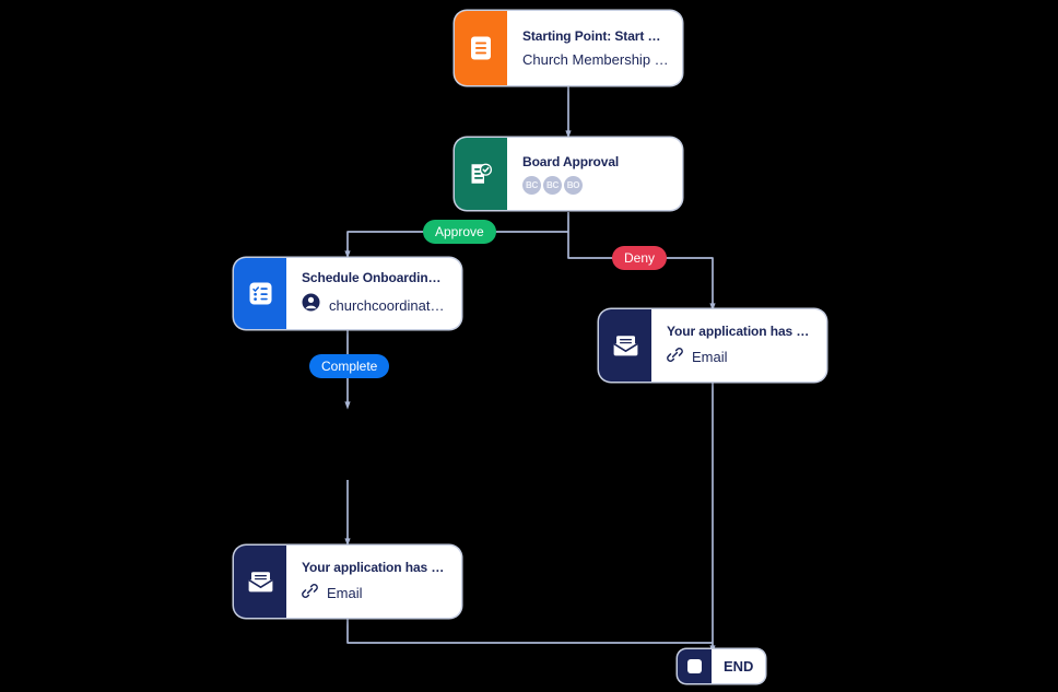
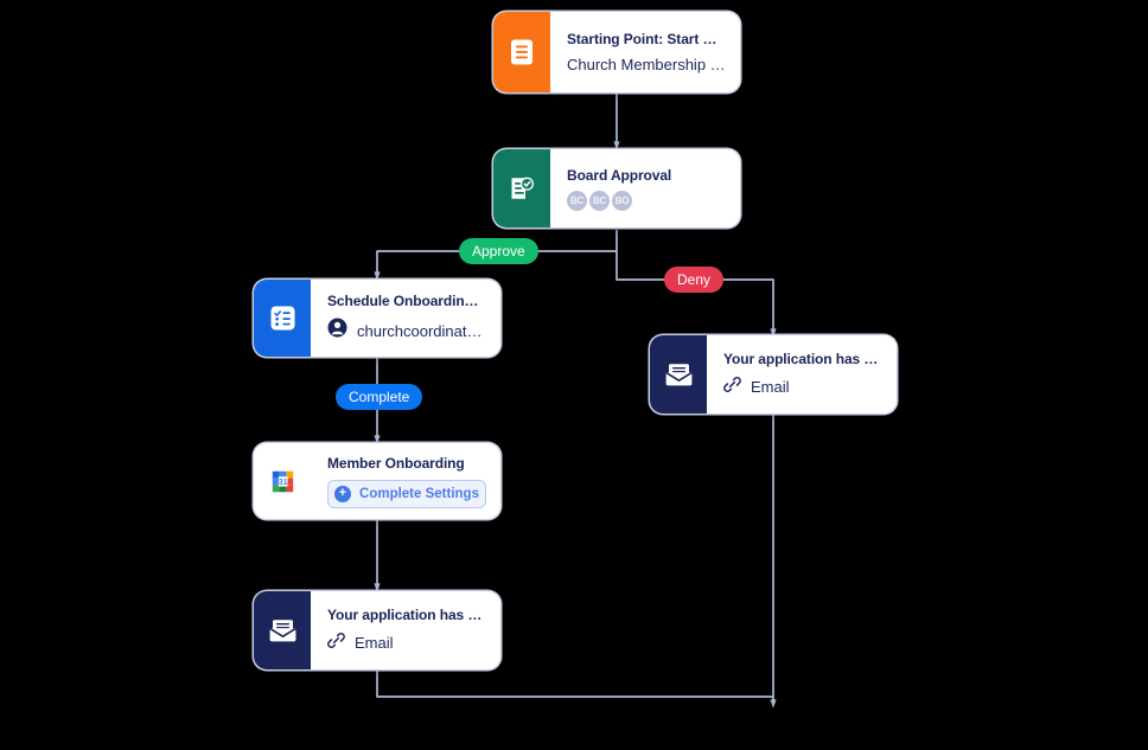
  Starting Point: Start Poi
  Church Membership Fo
  Board Approval
  BC
  BC
  BO
  Schedule Onboarding M
  churchcoordinator
+ 31
+ Member Onboarding
+ +
+ Complete Settings
  Your application has be
  Email
  Your application has be
  Email
  Approve
  Deny
  Complete
- END
